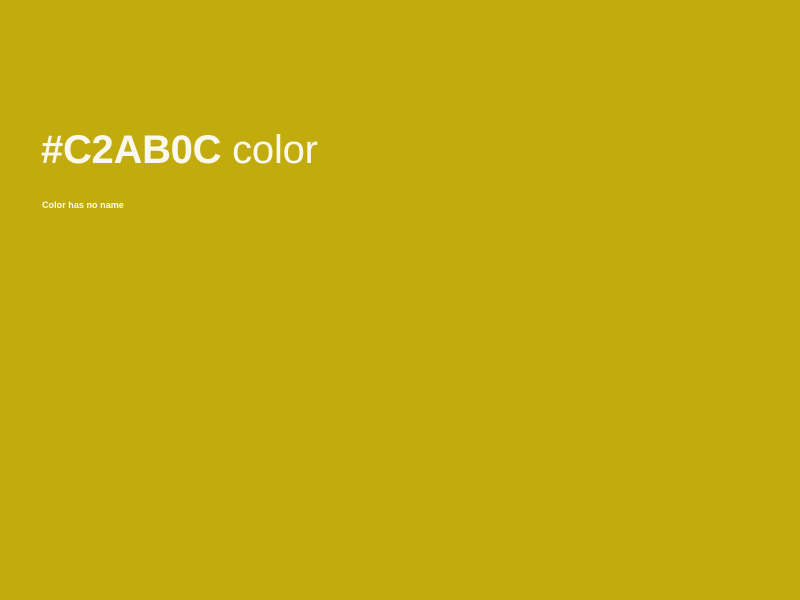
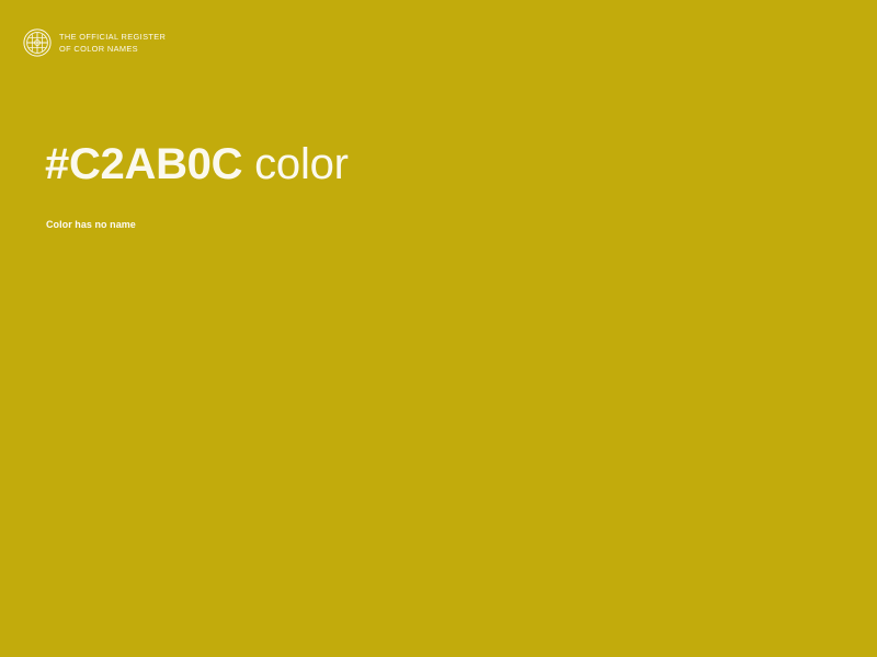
+ THE OFFICIAL REGISTER
+ OF COLOR NAMES
  #C2AB0C color
  Color has no name
